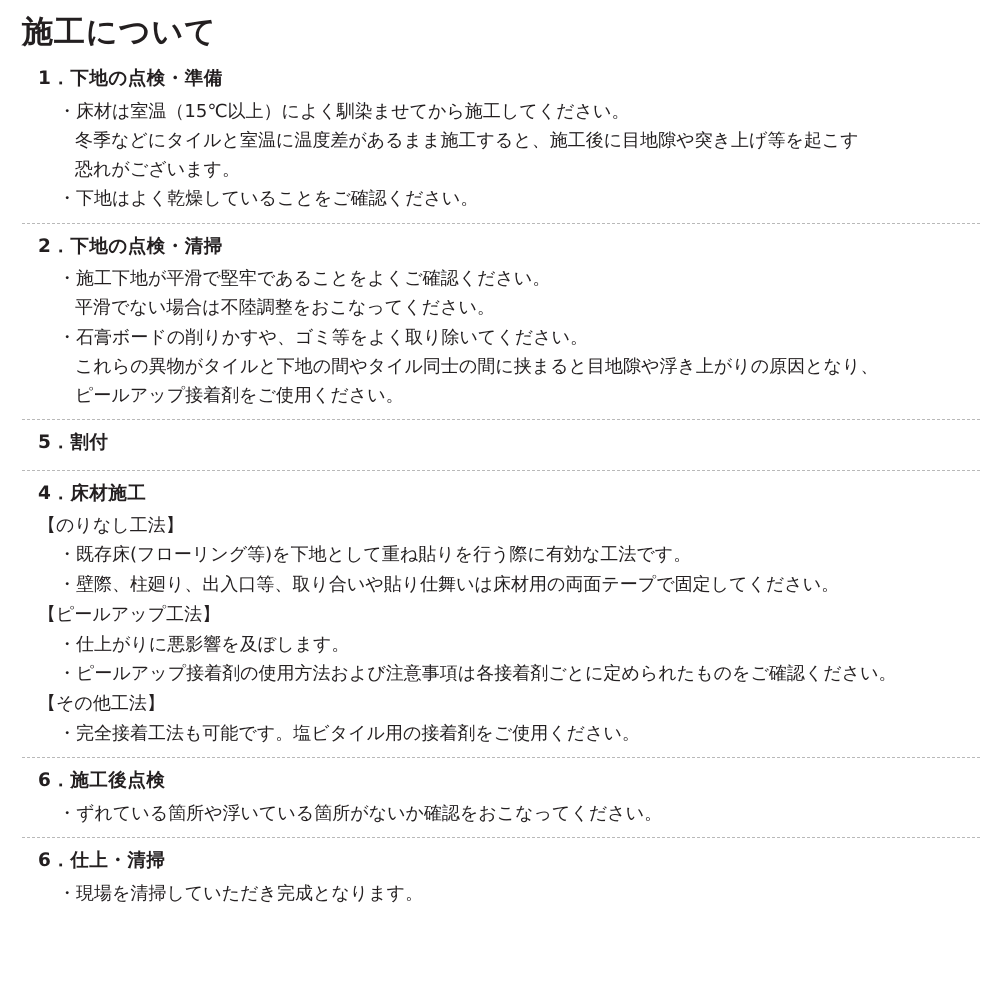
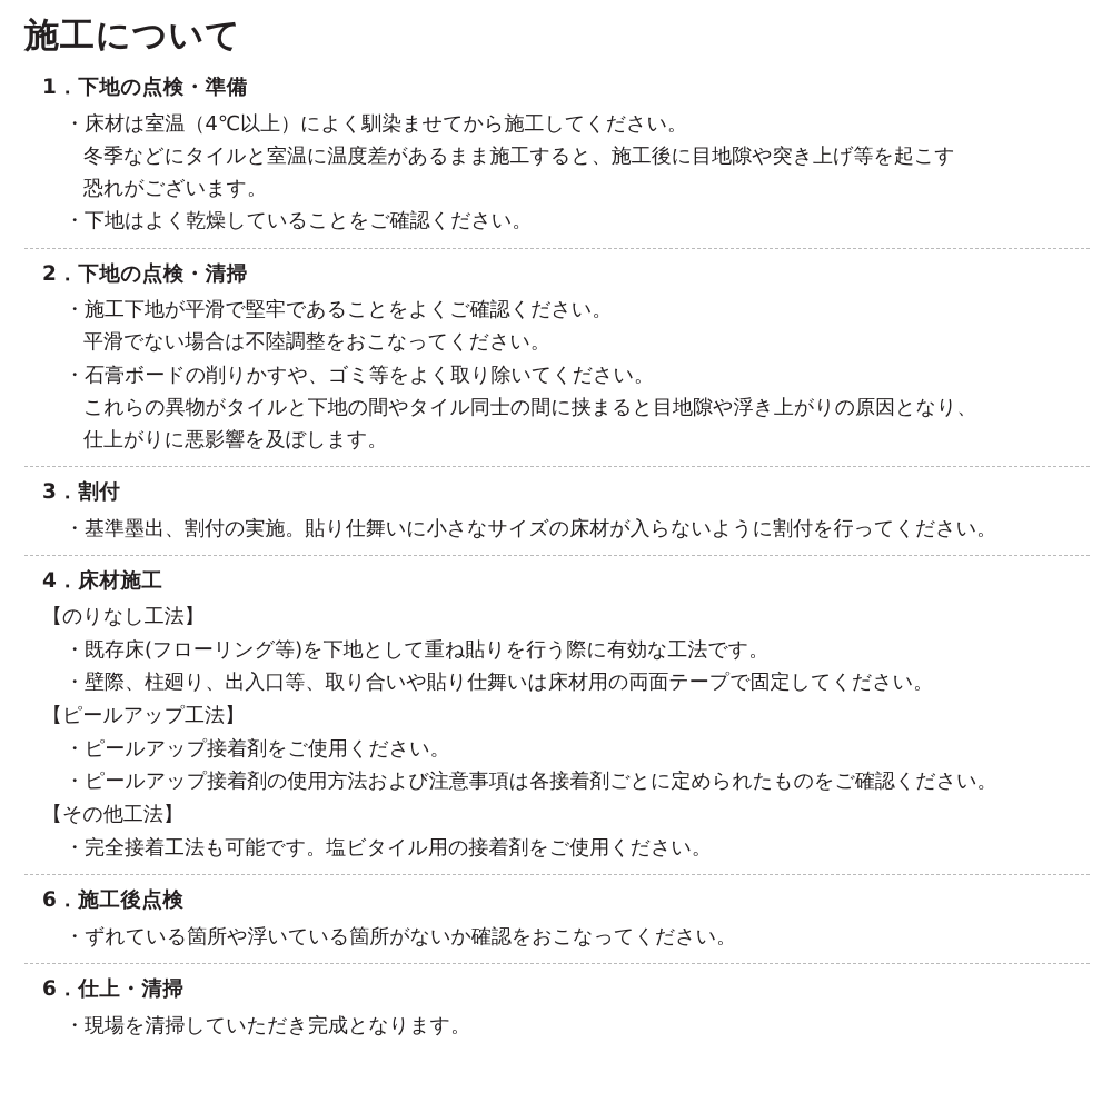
  施工について
  1．下地の点検・準備
- ・床材は室温（15℃以上）によく馴染ませてから施工してください。
+ ・床材は室温（4℃以上）によく馴染ませてから施工してください。
  冬季などにタイルと室温に温度差があるまま施工すると、施工後に目地隙や突き上げ等を起こす
  恐れがございます。
  ・下地はよく乾燥していることをご確認ください。
  2．下地の点検・清掃
  ・施工下地が平滑で堅牢であることをよくご確認ください。
  平滑でない場合は不陸調整をおこなってください。
  ・石膏ボードの削りかすや、ゴミ等をよく取り除いてください。
  これらの異物がタイルと下地の間やタイル同士の間に挟まると目地隙や浮き上がりの原因となり、
- ピールアップ接着剤をご使用ください。
+ 仕上がりに悪影響を及ぼします。
- 5．割付
+ 3．割付
+ ・基準墨出、割付の実施。貼り仕舞いに小さなサイズの床材が入らないように割付を行ってください。
  4．床材施工
  【のりなし工法】
  ・既存床(フローリング等)を下地として重ね貼りを行う際に有効な工法です。
  ・壁際、柱廻り、出入口等、取り合いや貼り仕舞いは床材用の両面テープで固定してください。
  【ピールアップ工法】
- ・仕上がりに悪影響を及ぼします。
+ ・ピールアップ接着剤をご使用ください。
  ・ピールアップ接着剤の使用方法および注意事項は各接着剤ごとに定められたものをご確認ください。
  【その他工法】
  ・完全接着工法も可能です。塩ビタイル用の接着剤をご使用ください。
  6．施工後点検
  ・ずれている箇所や浮いている箇所がないか確認をおこなってください。
  6．仕上・清掃
  ・現場を清掃していただき完成となります。
